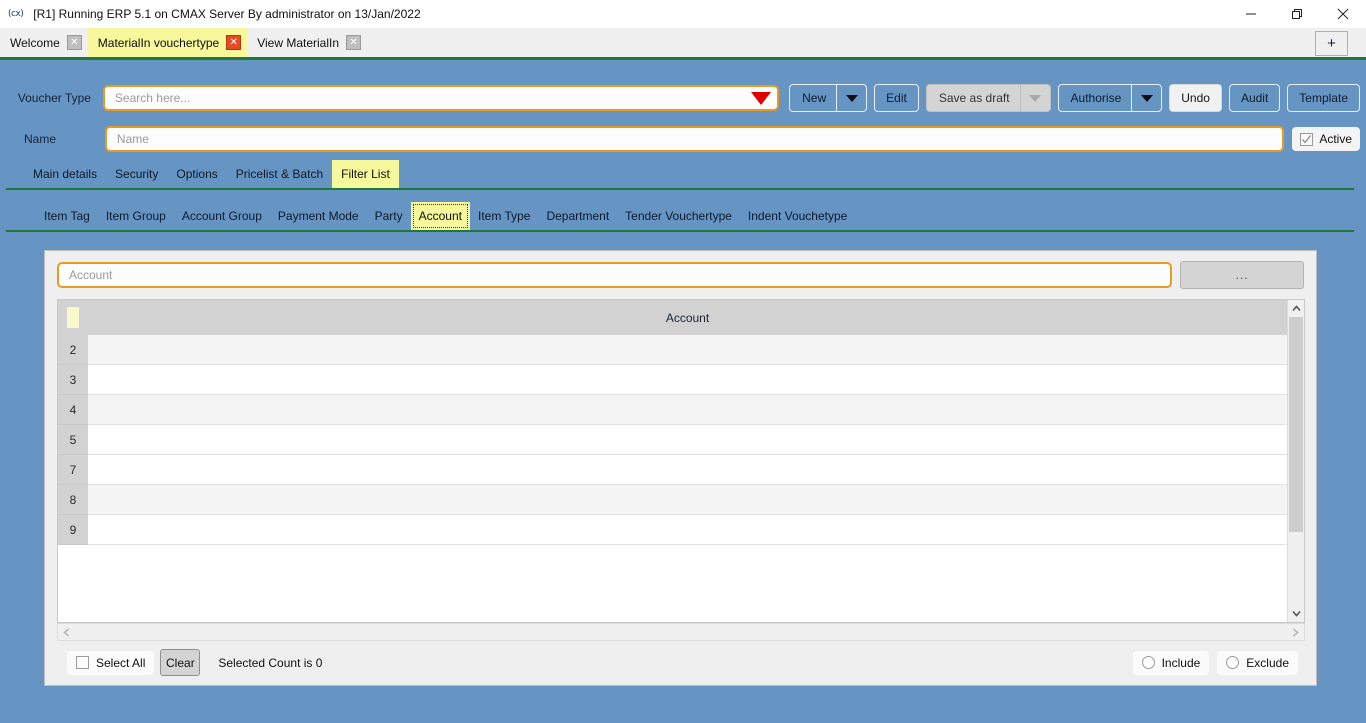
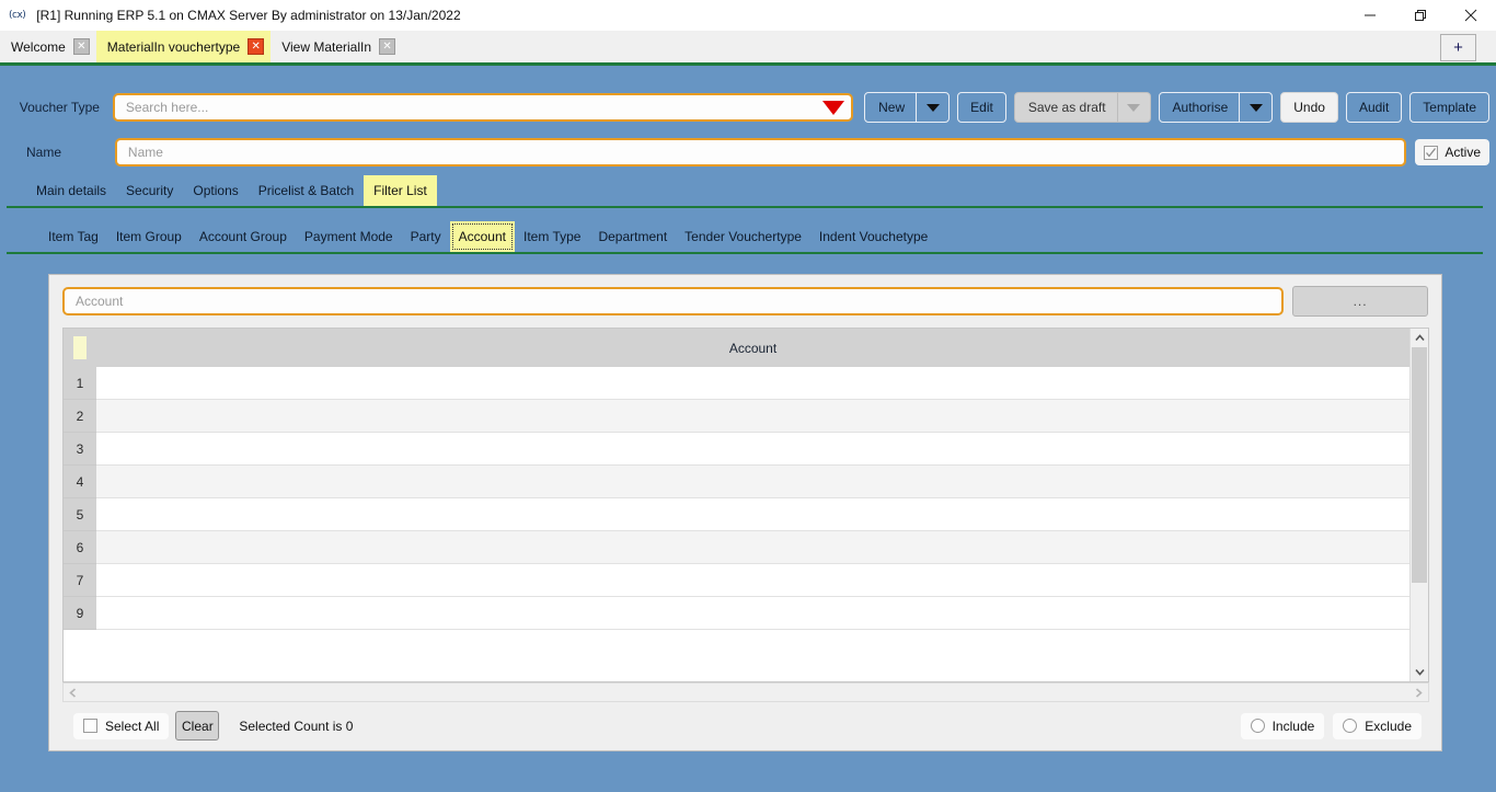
  (cx)
  [R1] Running ERP 5.1 on CMAX Server By administrator on 13/Jan/2022
  Welcome
  ✕
  MaterialIn vouchertype
  ✕
  View MaterialIn
  ✕
  +
  Voucher Type
  Search here...
  New
  Edit
  Save as draft
  Authorise
  Undo
  Audit
  Template
  Name
  Name
  Active
  Main details
  Security
  Options
  Pricelist & Batch
  Filter List
  Item Tag
  Item Group
  Account Group
  Payment Mode
  Party
  Account
  Item Type
  Department
  Tender Vouchertype
  Indent Vouchetype
  Account
  ...
  Account
+ 1
  2
  3
  4
  5
+ 6
  7
- 8
  9
  Select All
  Clear
  Selected Count is 0
  Include
  Exclude
